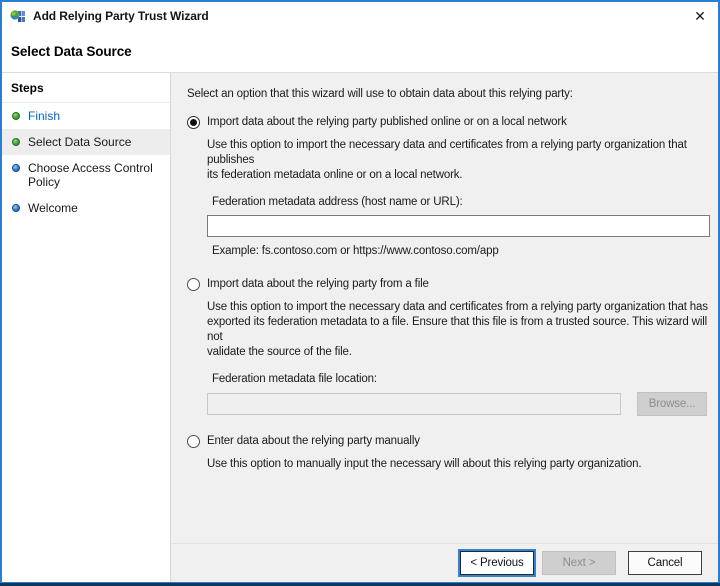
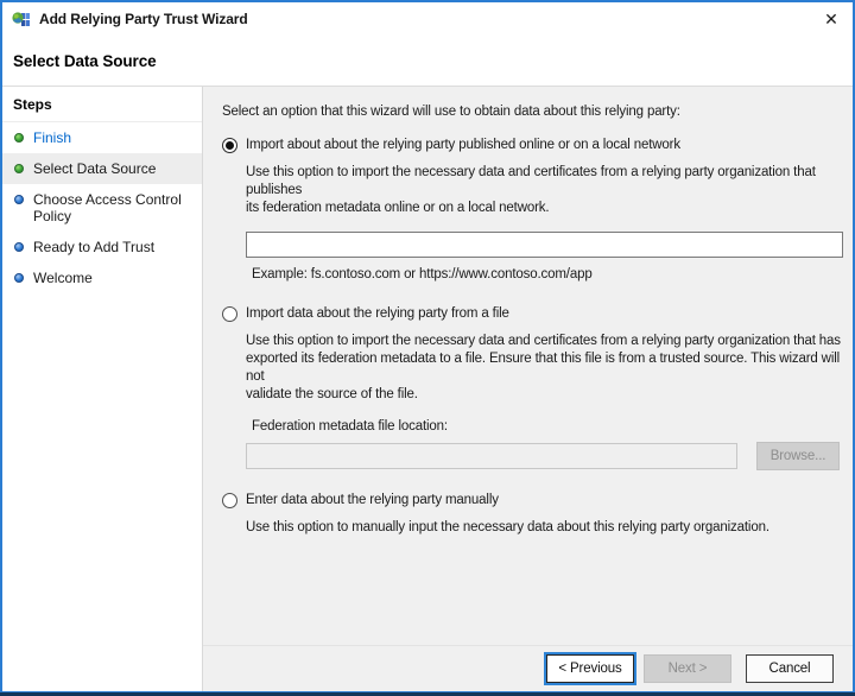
  Add Relying Party Trust Wizard
  ✕
  Select Data Source
  Steps
  Finish
  Select Data Source
  Choose Access Control
  Policy
+ Ready to Add Trust
  Welcome
  Select an option that this wizard will use to obtain data about this relying party:
- Import data about the relying party published online or on a local network
+ Import about about the relying party published online or on a local network
  Use this option to import the necessary data and certificates from a relying party organization that publishes
  its federation metadata online or on a local network.
- Federation metadata address (host name or URL):
  Example: fs.contoso.com or https://www.contoso.com/app
  Import data about the relying party from a file
  Use this option to import the necessary data and certificates from a relying party organization that has
  exported its federation metadata to a file. Ensure that this file is from a trusted source. This wizard will not
  validate the source of the file.
  Federation metadata file location:
  Browse...
  Enter data about the relying party manually
- Use this option to manually input the necessary will about this relying party organization.
+ Use this option to manually input the necessary data about this relying party organization.
  < Previous
  Next >
  Cancel
